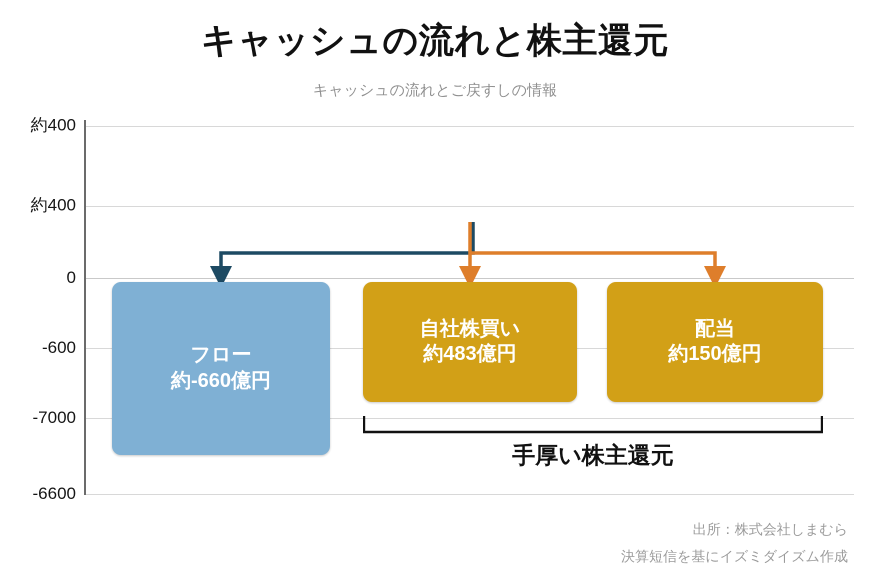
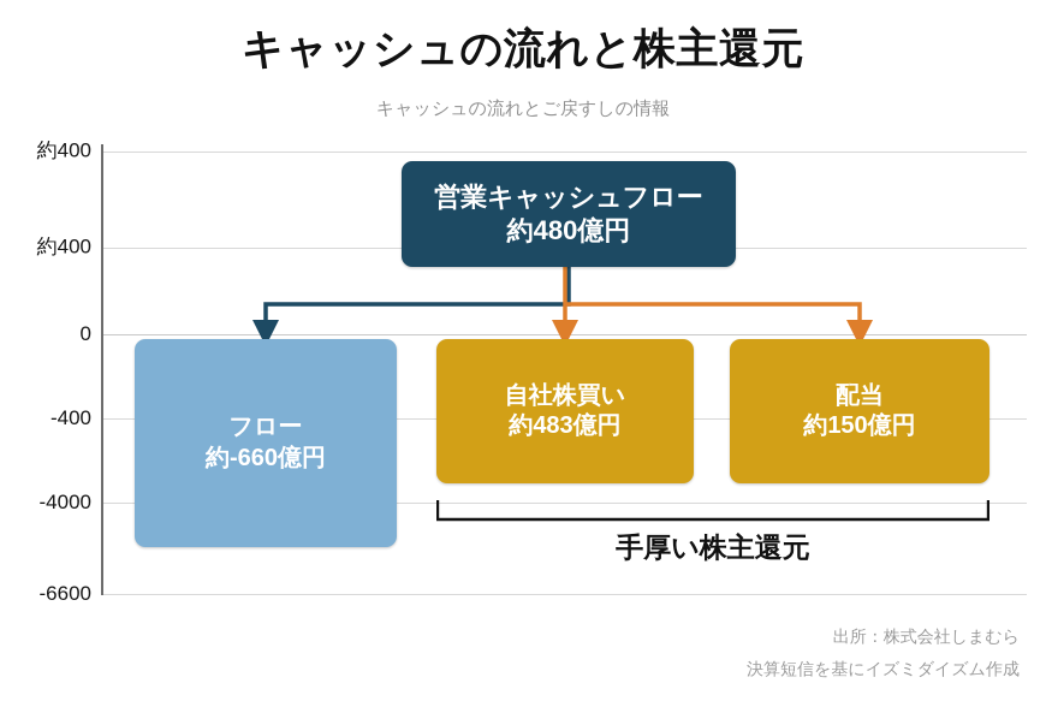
  キャッシュの流れと株主還元
  キャッシュの流れとご戻すしの情報
  約400
  約400
  0
- -600
+ -400
- -7000
+ -4000
  -6600
+ 営業キャッシュフロー
+ 約480億円
  フロー
  約-660億円
  自社株買い
  約483億円
  配当
  約150億円
  手厚い株主還元
  出所：株式会社しまむら
  決算短信を基にイズミダイズム作成
